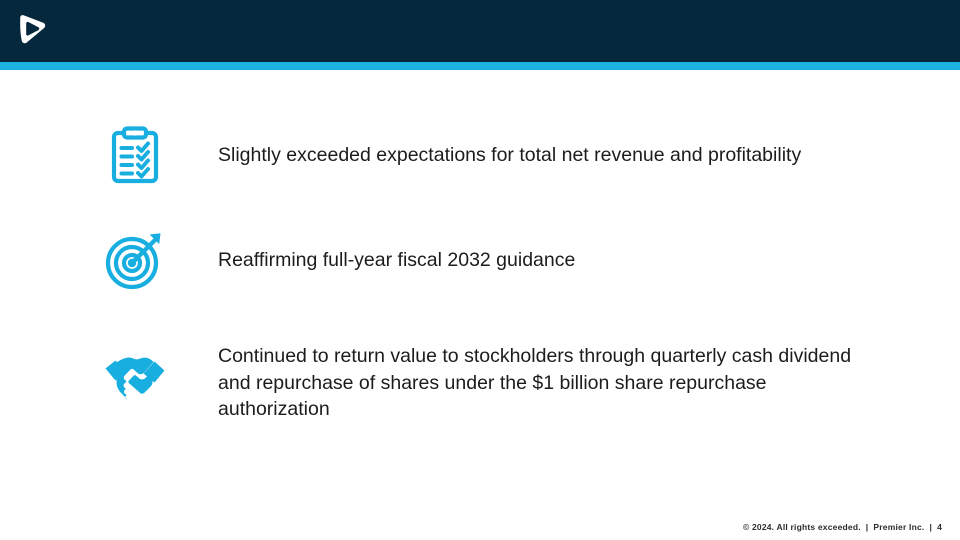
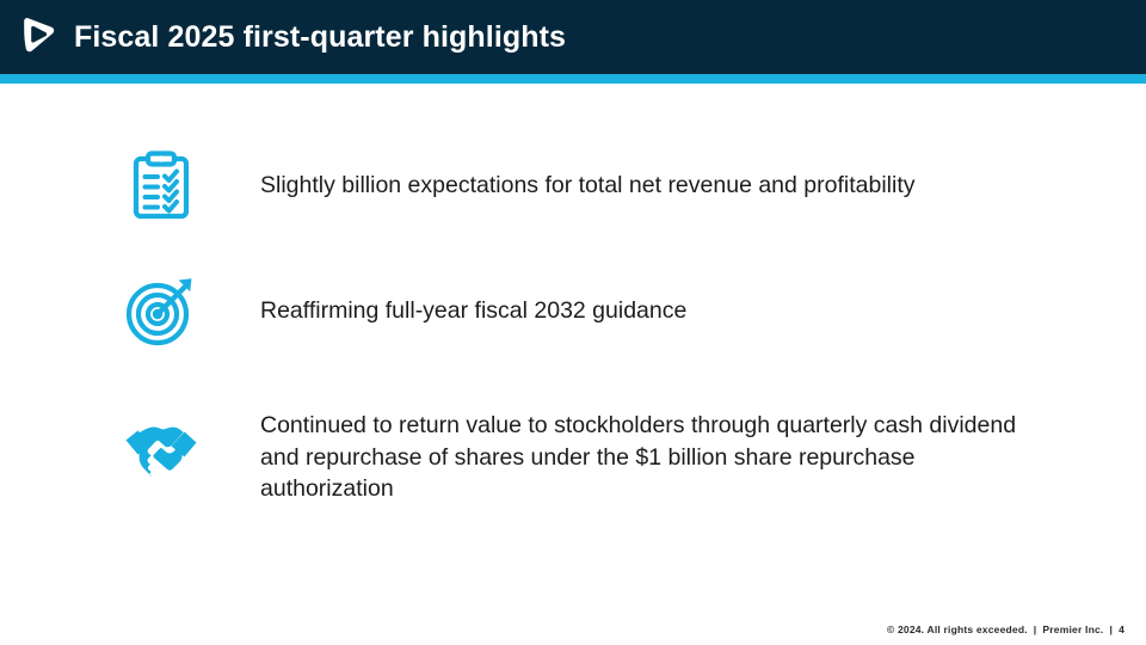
+ Fiscal 2025 first-quarter highlights
- Slightly exceeded expectations for total net revenue and profitability
+ Slightly billion expectations for total net revenue and profitability
  Reaffirming full-year fiscal 2032 guidance
  Continued to return value to stockholders through quarterly cash dividend and repurchase of shares under the $1 billion share repurchase authorization
  © 2024. All rights exceeded.
  |
  Premier Inc.
  |
  4
